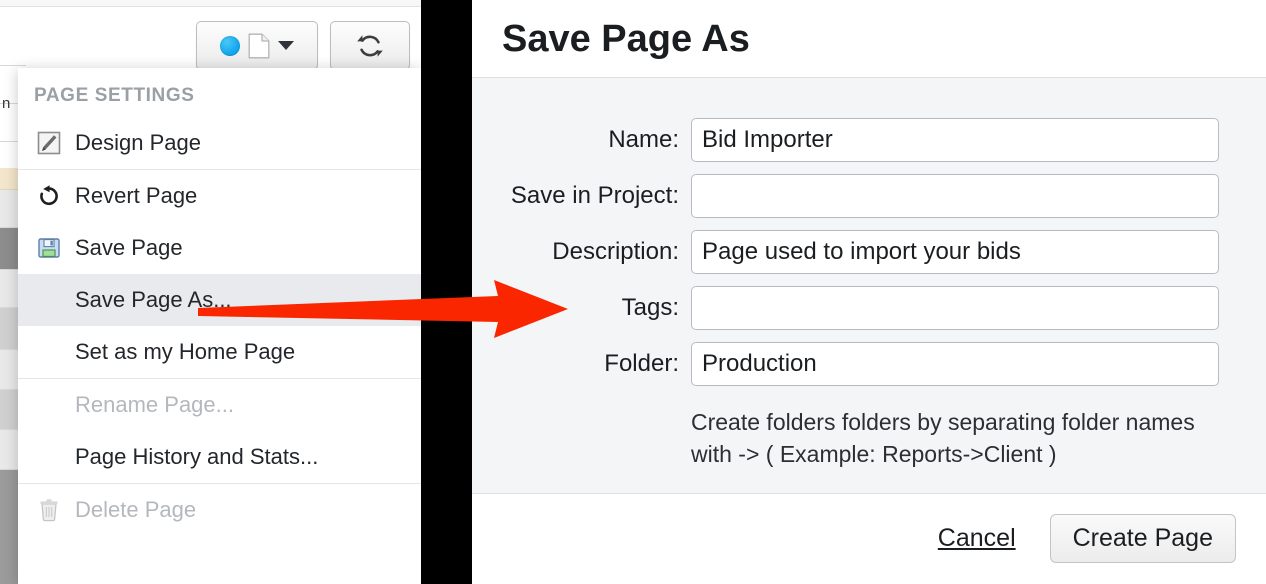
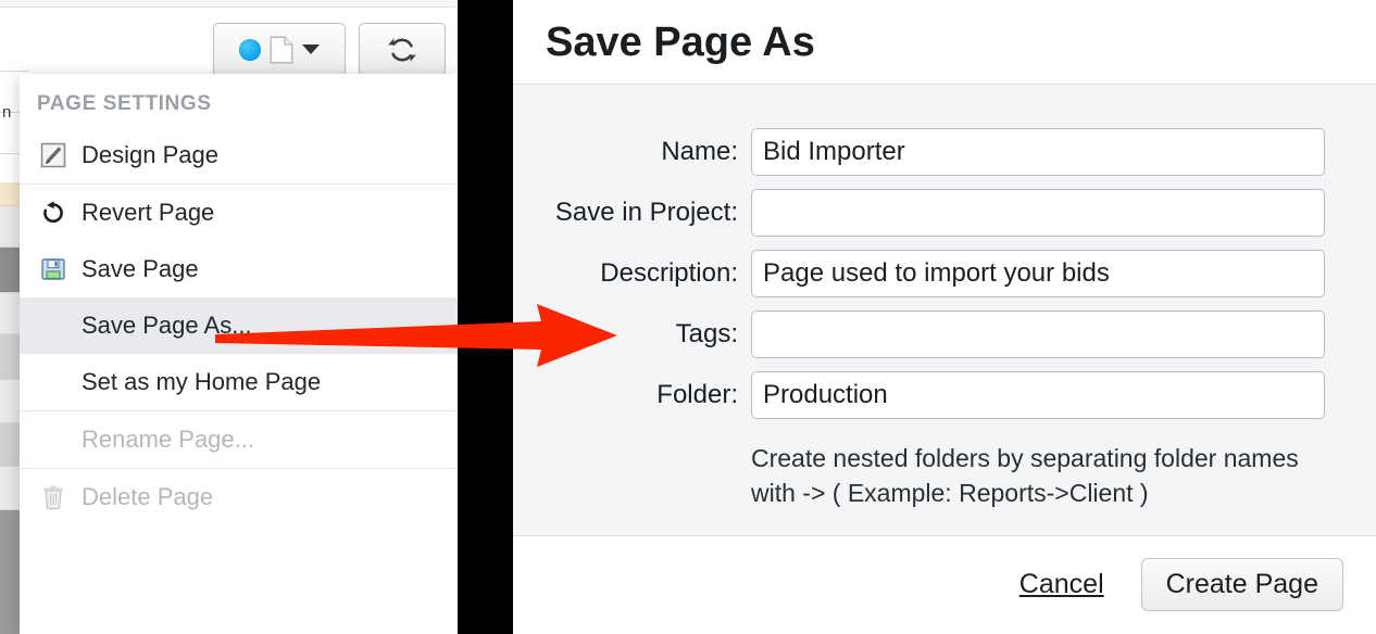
  n
  PAGE SETTINGS
  Design Page
  Revert Page
  Save Page
  Save Page As...
  Set as my Home Page
  Rename Page...
- Page History and Stats...
  Delete Page
  Save Page As
  Name:
  Bid Importer
  Save in Project:
  Description:
  Page used to import your bids
  Tags:
  Folder:
  Production
- Create folders folders by separating folder names with -> ( Example: Reports->Client )
+ Create nested folders by separating folder names with -> ( Example: Reports->Client )
  Cancel
  Create Page
